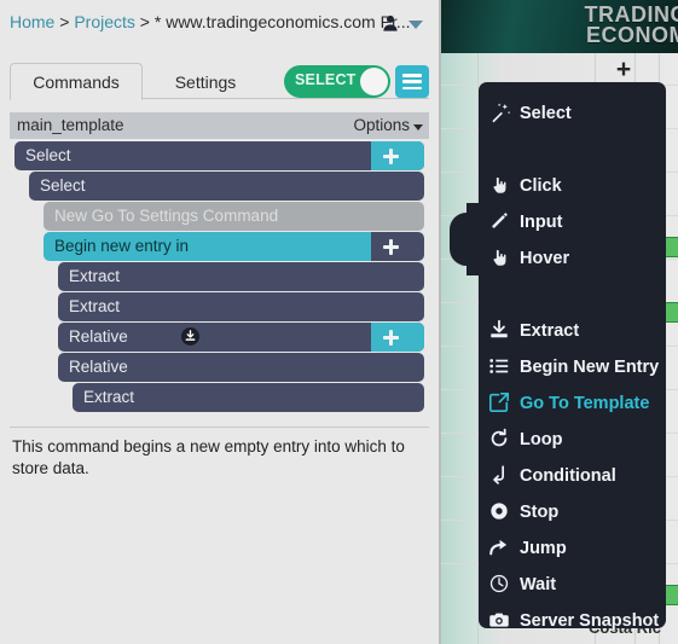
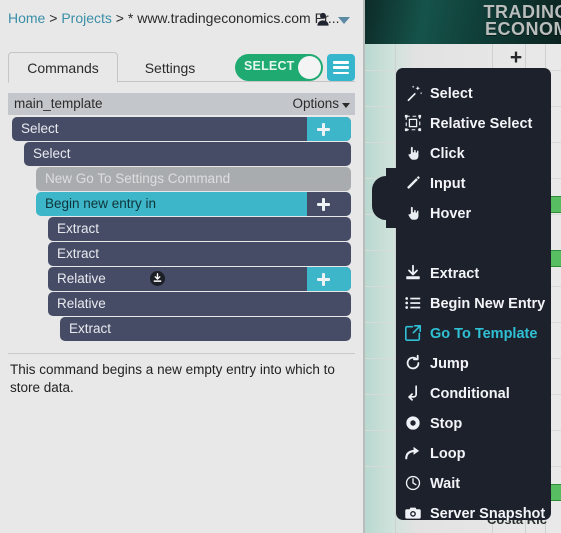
  TRADIN
  ECONO
  +
  Home > Projects > * www.tradingeconomics.com Pr...
  Commands
  Settings
  SELECT
  main_template
  Options
  Select
  Select
  New Go To Settings Command
  Begin new entry in
  Extract
  Extract
  Relative
  Relative
  Extract
  This command begins a new empty entry into which to store data.
  Select
+ Relative Select
  Click
  Input
  Hover
  Extract
  Begin New Entry
  Go To Template
- Loop
+ Jump
  Conditional
  Stop
- Jump
+ Loop
  Wait
  Server Snapshot
